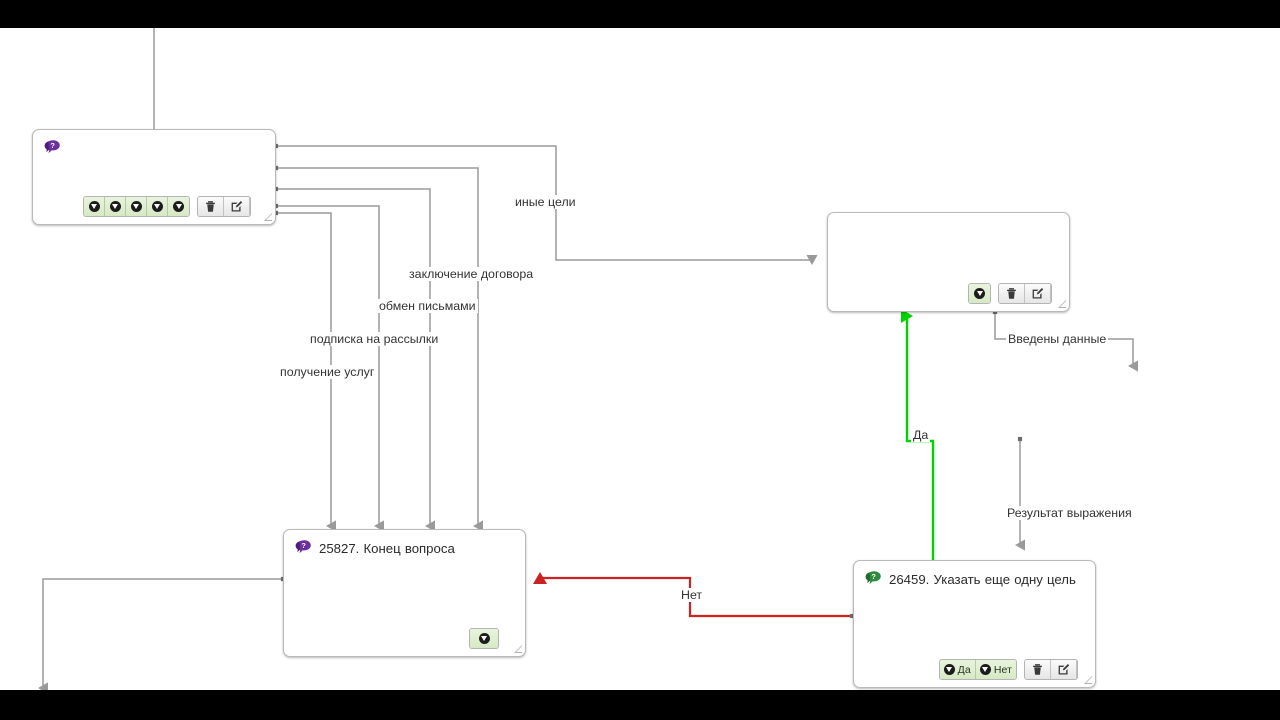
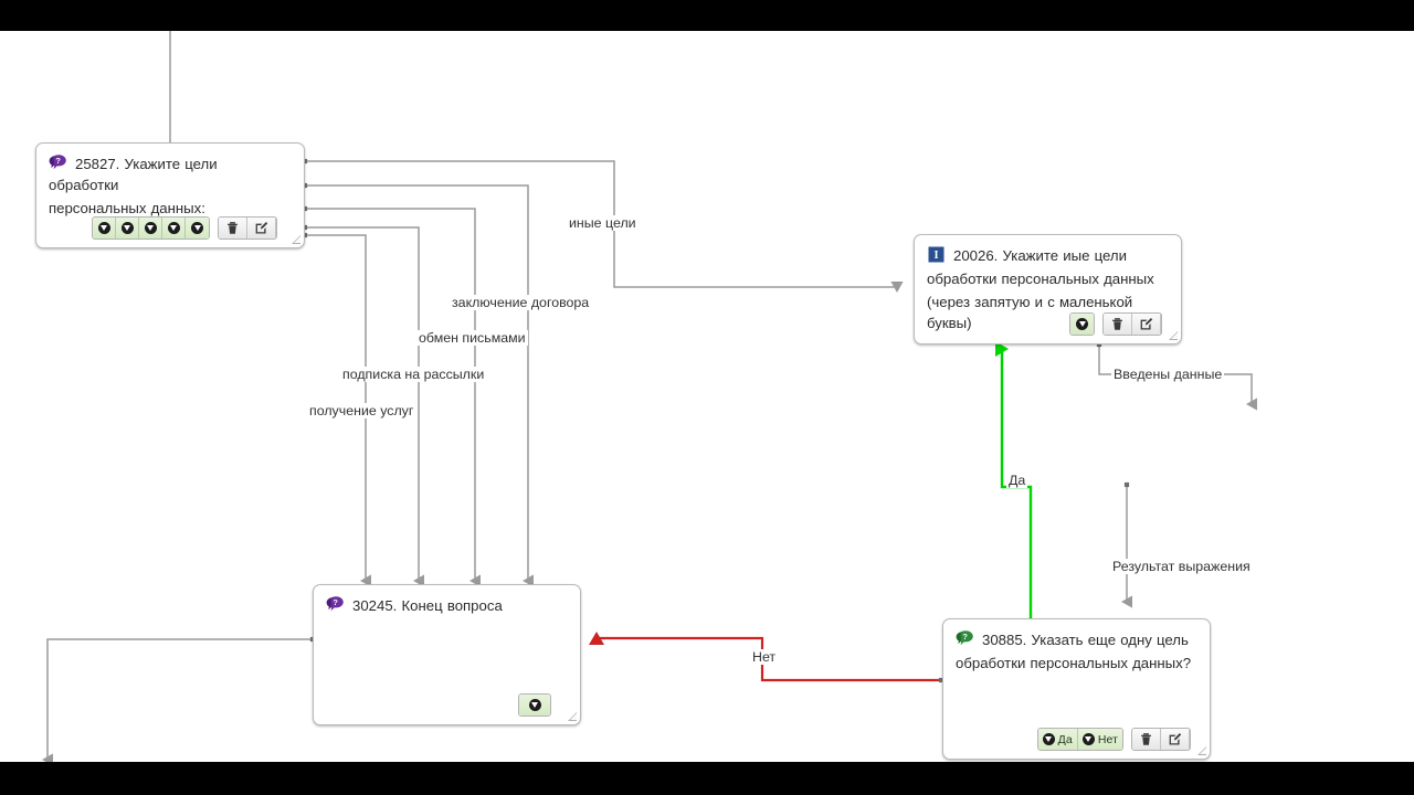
  иные цели
  заключение договора
  обмен письмами
  подписка на рассылки
  получение услуг
  Введены данные
  Результат выражения
  Да
  Нет
  ?
+ 25827. Укажите цели обработки
+ персональных данных:
+ I
+ 20026. Укажите иые цели
+ обработки персональных данных
+ (через запятую и с маленькой буквы)
  ?
- 26459. Указать еще одну цель
+ 30885. Указать еще одну цель
+ обработки персональных данных?
  Да
  Нет
  ?
- 25827. Конец вопроса
+ 30245. Конец вопроса
